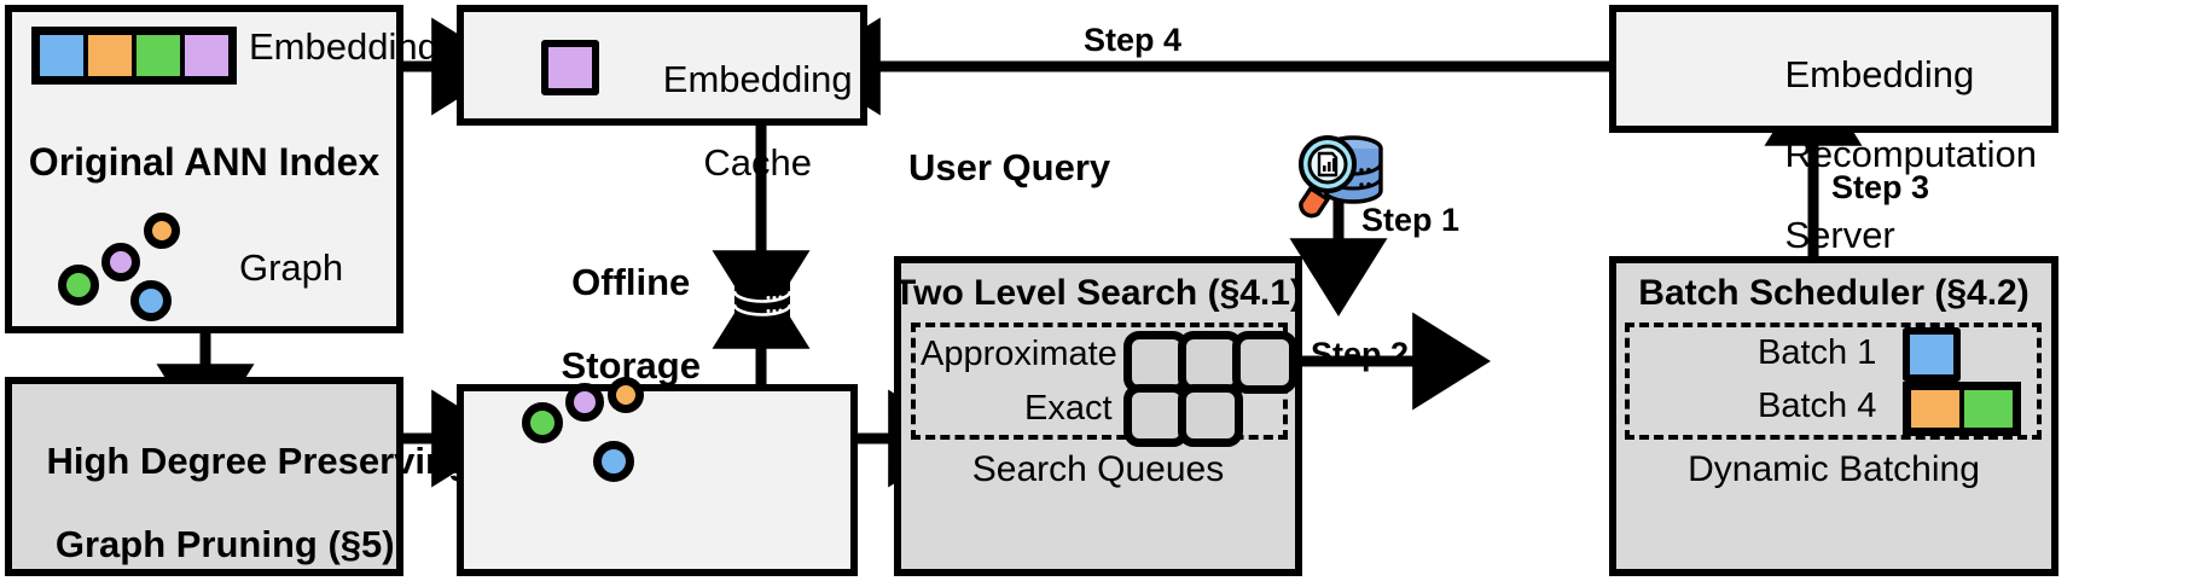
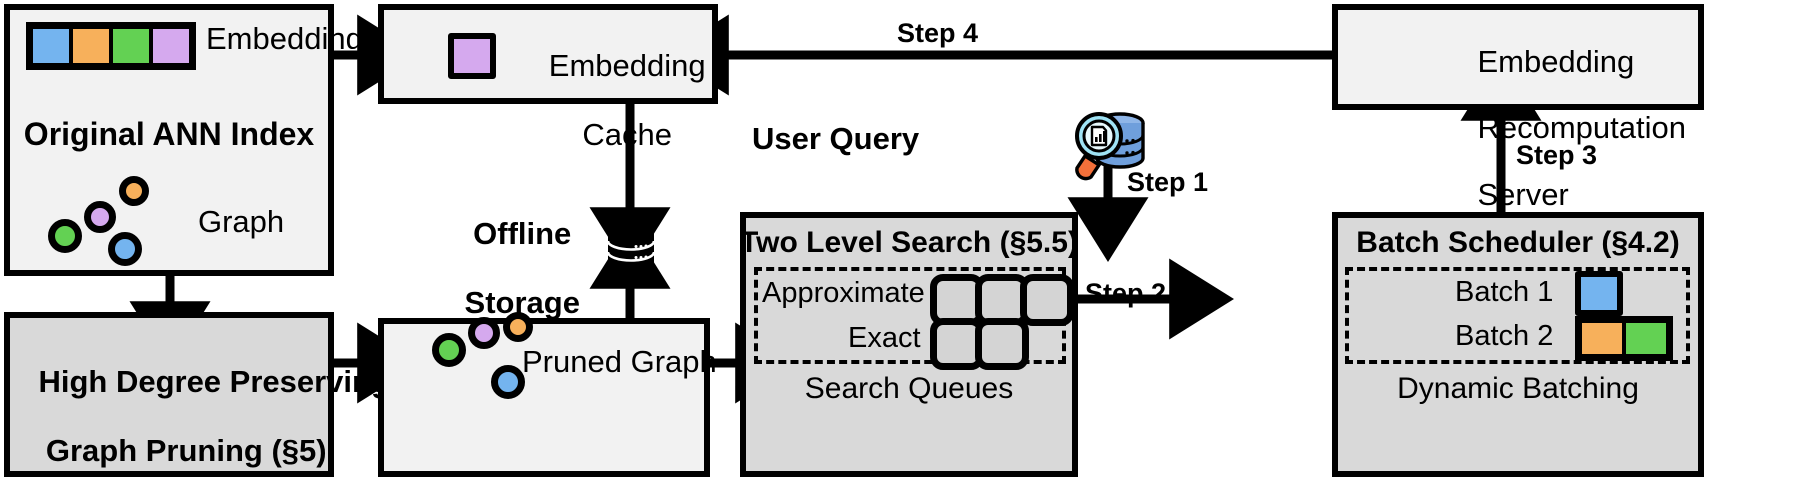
  Embedding
  Original ANN Index
  Graph
  High Degree Preservin
  Graph Pruning (§5)
  Embedding
  Cache
  Offline
  Storage
+ Pruned Graph
  User Query
- Two Level Search (§4.1)
+ Two Level Search (§5.5)
  Approximate
  Exact
  Search Queues
  Batch Scheduler (§4.2)
  Batch 1
- Batch 4
+ Batch 2
  Dynamic Batching
  Embedding
  Recomputation
  Server
  Step 1
  Step 2
  Step 3
  Step 4
